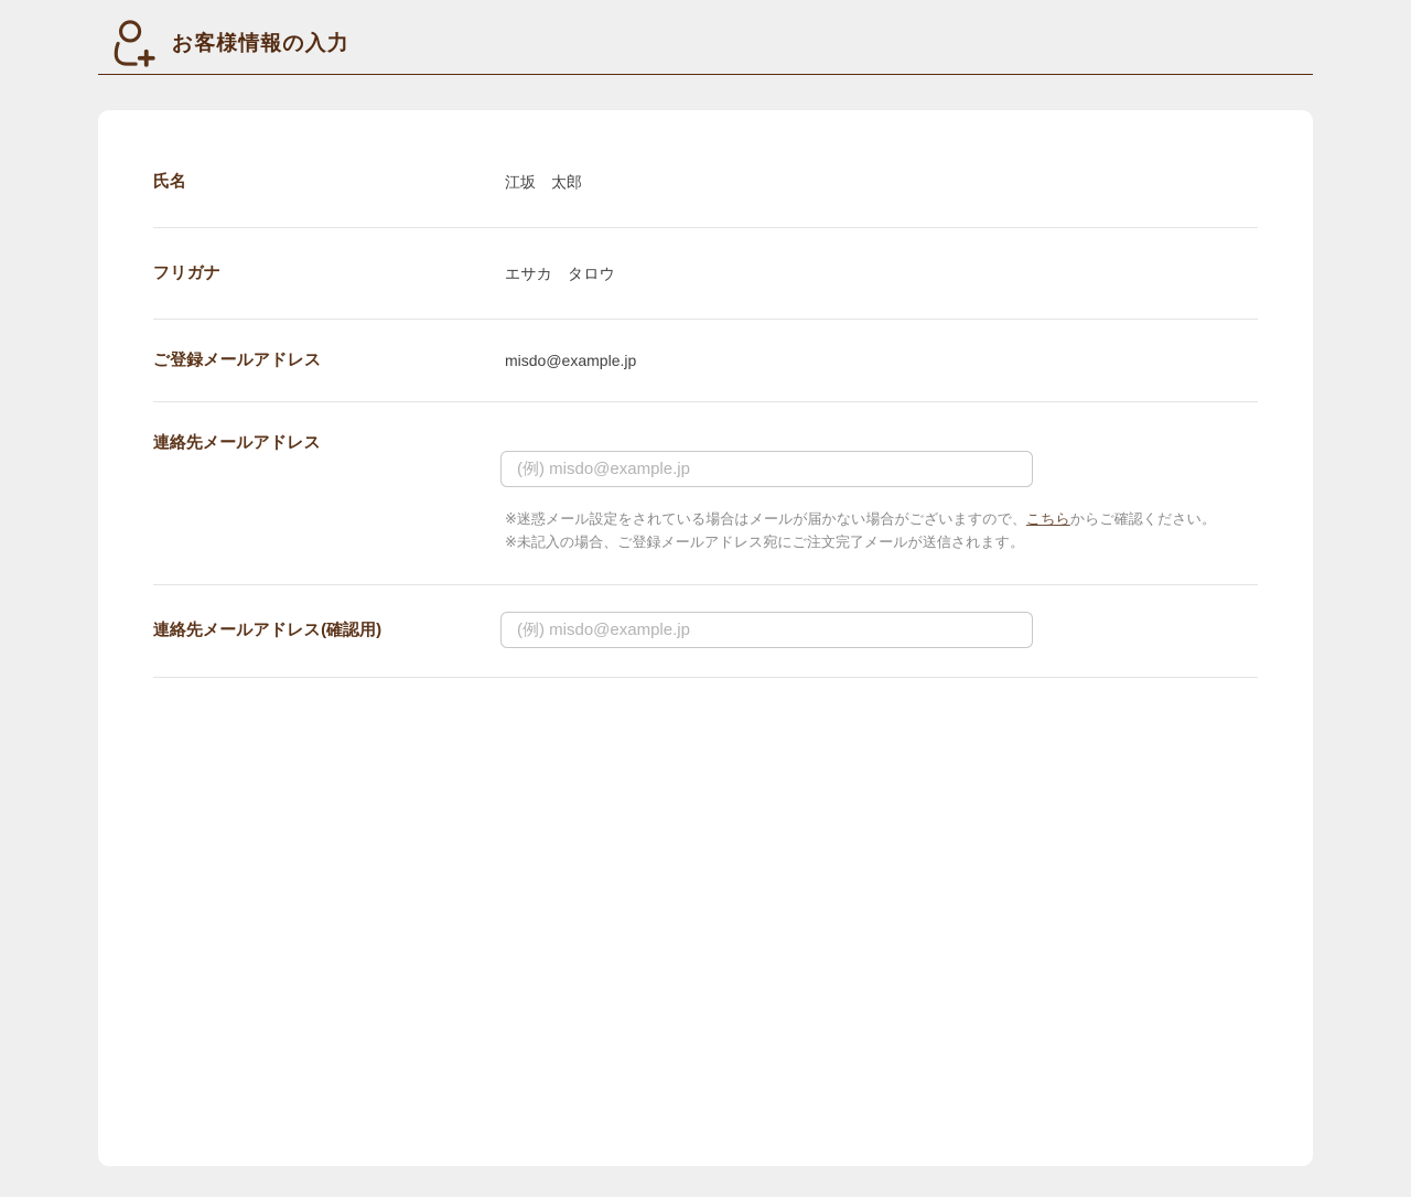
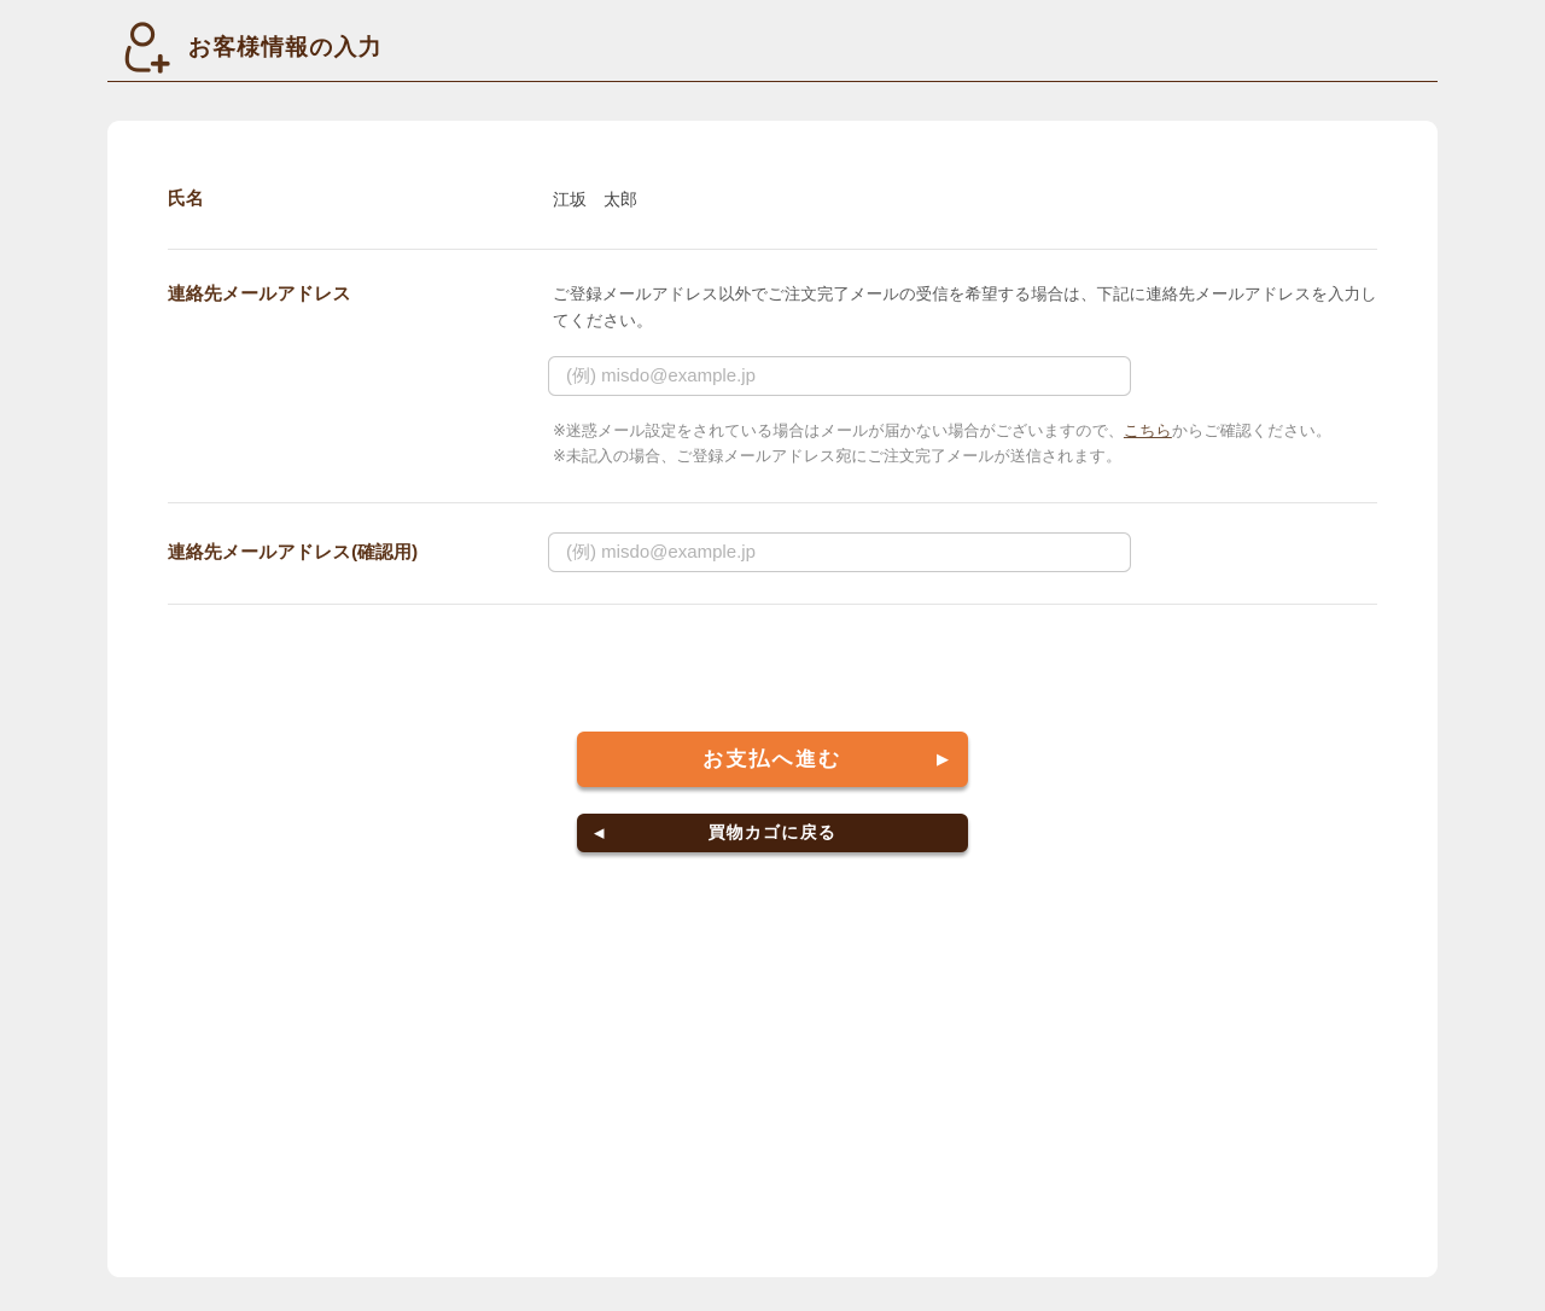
  お客様情報の入力
  氏名
  江坂 太郎
- フリガナ
- エサカ タロウ
- ご登録メールアドレス
- misdo@example.jp
  連絡先メールアドレス
+ ご登録メールアドレス以外でご注文完了メールの受信を希望する場合は、下記に連絡先メールアドレスを入力してください。
  (例) misdo@example.jp
  ※迷惑メール設定をされている場合はメールが届かない場合がございますので、こちらからご確認ください。
  ※未記入の場合、ご登録メールアドレス宛にご注文完了メールが送信されます。
  連絡先メールアドレス(確認用)
  (例) misdo@example.jp
+ お支払へ進む
+ ▶
+ ◀
+ 買物カゴに戻る
